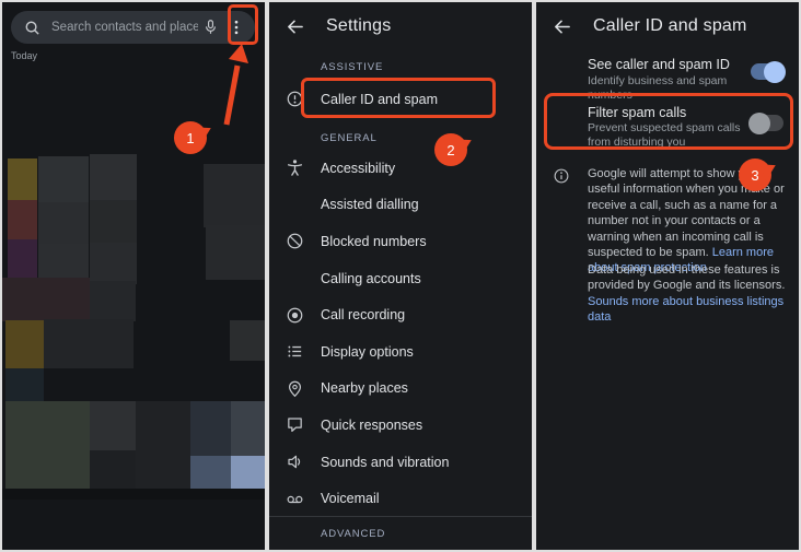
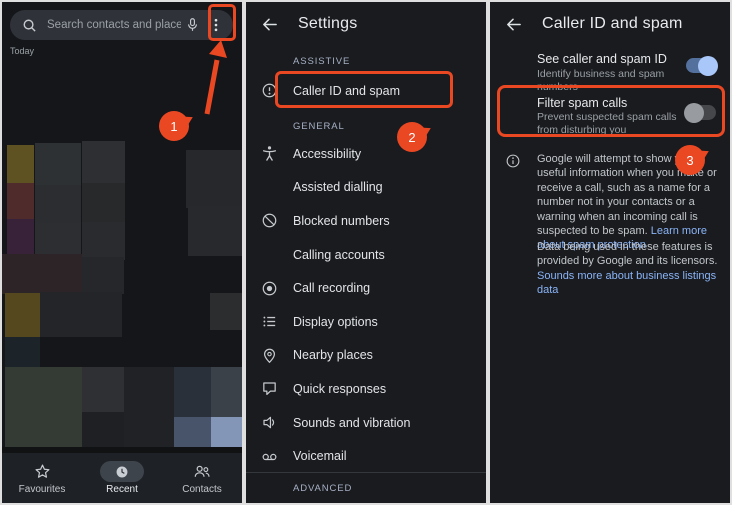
  Search contacts and place
  Today
  1
+ Favourites
+ Recent
+ Contacts
  Settings
  ASSISTIVE
  Caller ID and spam
  GENERAL
  2
  Accessibility
  Assisted dialling
  Blocked numbers
  Calling accounts
  Call recording
  Display options
  Nearby places
  Quick responses
  Sounds and vibration
  Voicemail
  ADVANCED
  Caller ID and spam
  See caller and spam ID
  Identify business and spam numbers
  Filter spam calls
  Prevent suspected spam calls from disturbing you
  Google will attempt to show useful information when you me or receive a call, such as a name for a number not in your contacts or a warning when an incoming call is suspected to be spam. Learn more about spam protection
  Data being used in these features is provided by Google and its licensors. Sounds more about business listings data
  3
